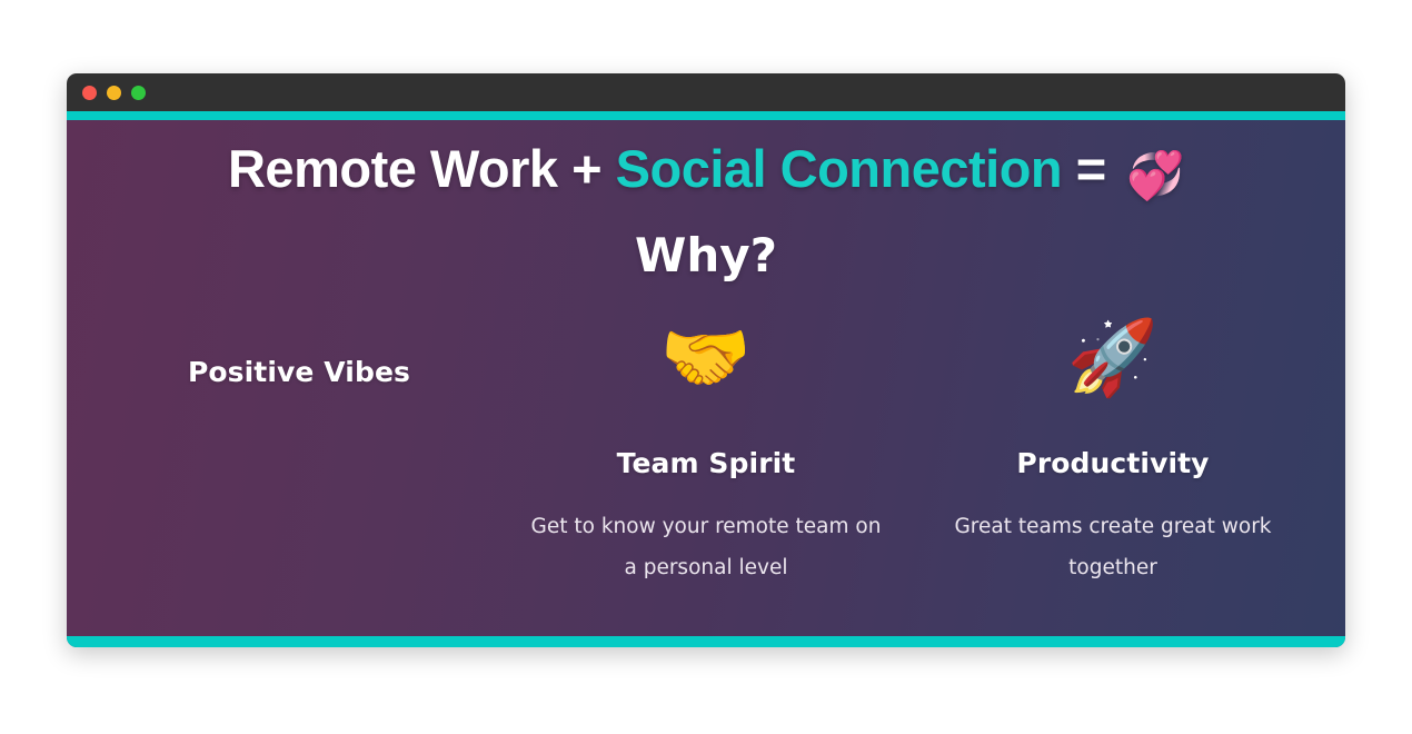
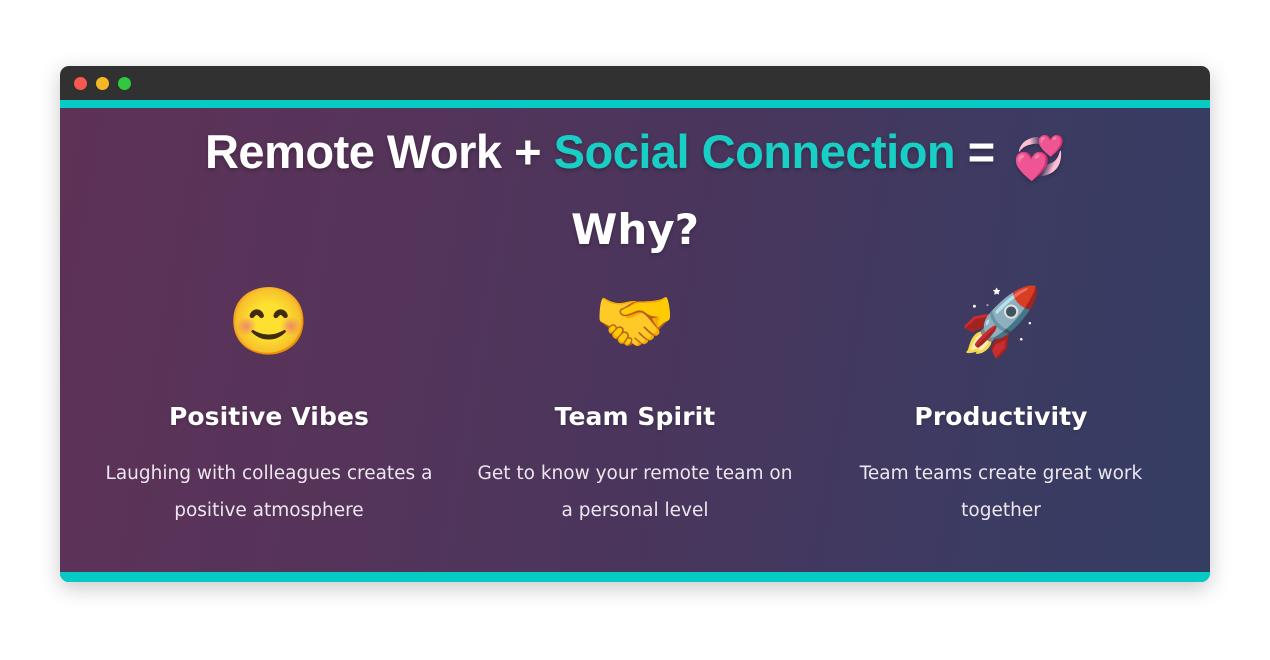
  Remote Work + Social Connection = 💞
  Why?
+ 😊
  Positive Vibes
+ Laughing with colleagues creates a positive atmosphere
  🤝
  Team Spirit
  Get to know your remote team on a personal level
  🚀
  Productivity
- Great teams create great work together
+ Team teams create great work together
